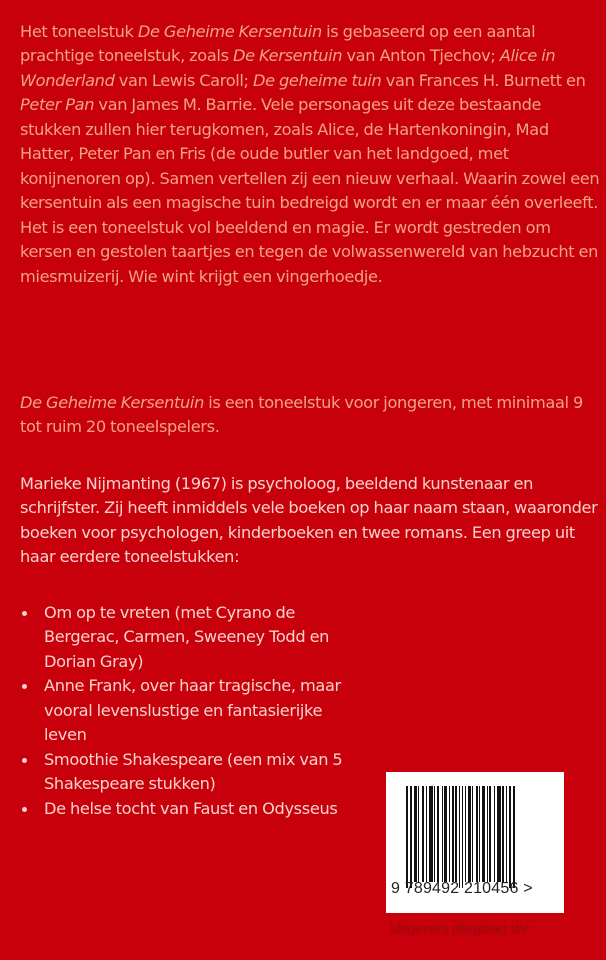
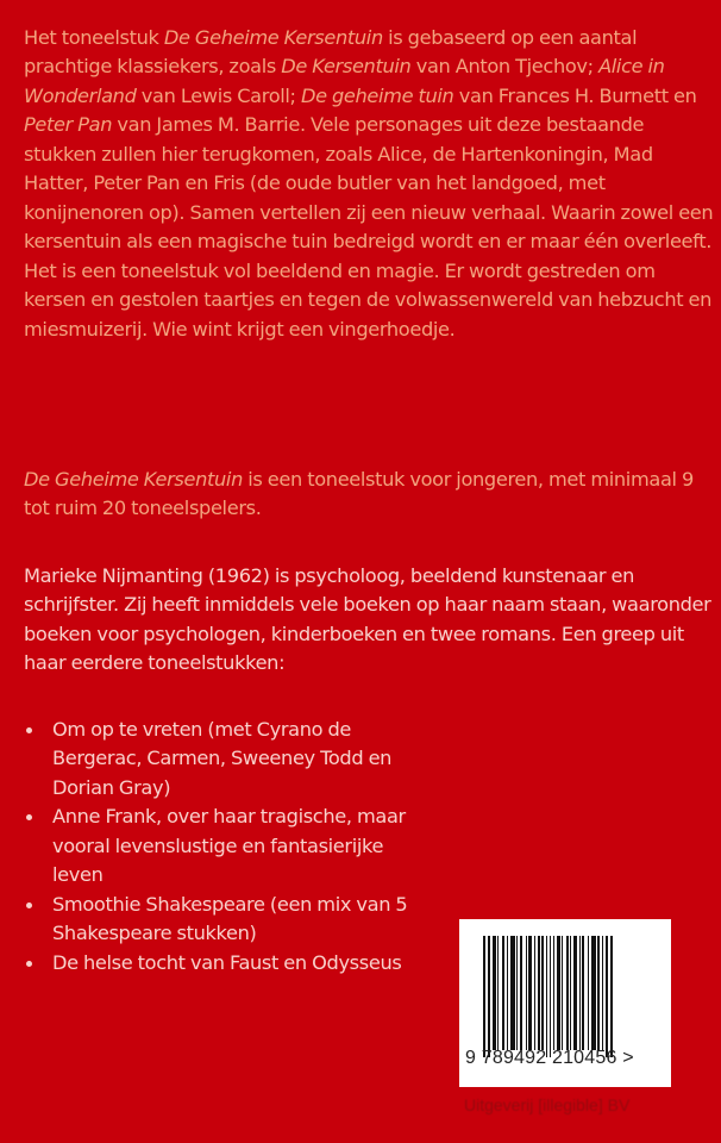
- Het toneelstuk De Geheime Kersentuin is gebaseerd op een aantal prachtige toneelstuk, zoals De Kersentuin van Anton Tjechov; Alice in Wonderland van Lewis Caroll; De geheime tuin van Frances H. Burnett en Peter Pan van James M. Barrie. Vele personages uit deze bestaande stukken zullen hier terugkomen, zoals Alice, de Hartenkoningin, Mad Hatter, Peter Pan en Fris (de oude butler van het landgoed, met konijnenoren op). Samen vertellen zij een nieuw verhaal. Waarin zowel een kersentuin als een magische tuin bedreigd wordt en er maar één overleeft.
+ Het toneelstuk De Geheime Kersentuin is gebaseerd op een aantal prachtige klassiekers, zoals De Kersentuin van Anton Tjechov; Alice in Wonderland van Lewis Caroll; De geheime tuin van Frances H. Burnett en Peter Pan van James M. Barrie. Vele personages uit deze bestaande stukken zullen hier terugkomen, zoals Alice, de Hartenkoningin, Mad Hatter, Peter Pan en Fris (de oude butler van het landgoed, met konijnenoren op). Samen vertellen zij een nieuw verhaal. Waarin zowel een kersentuin als een magische tuin bedreigd wordt en er maar één overleeft.
  Het is een toneelstuk vol beeldend en magie. Er wordt gestreden om kersen en gestolen taartjes en tegen de volwassenwereld van hebzucht en miesmuizerij. Wie wint krijgt een vingerhoedje.
  De Geheime Kersentuin is een toneelstuk voor jongeren, met minimaal 9 tot ruim 20 toneelspelers.
- Marieke Nijmanting (1967) is psycholoog, beeldend kunstenaar en schrijfster. Zij heeft inmiddels vele boeken op haar naam staan, waaronder boeken voor psychologen, kinderboeken en twee romans. Een greep uit haar eerdere toneelstukken:
+ Marieke Nijmanting (1962) is psycholoog, beeldend kunstenaar en schrijfster. Zij heeft inmiddels vele boeken op haar naam staan, waaronder boeken voor psychologen, kinderboeken en twee romans. Een greep uit haar eerdere toneelstukken:
  Om op te vreten (met Cyrano de Bergerac, Carmen, Sweeney Todd en Dorian Gray)
  Anne Frank, over haar tragische, maar vooral levenslustige en fantasierijke leven
  Smoothie Shakespeare (een mix van 5 Shakespeare stukken)
  De helse tocht van Faust en Odysseus
  9 789492 210456 >
  Uitgeverij [illegible] BV
